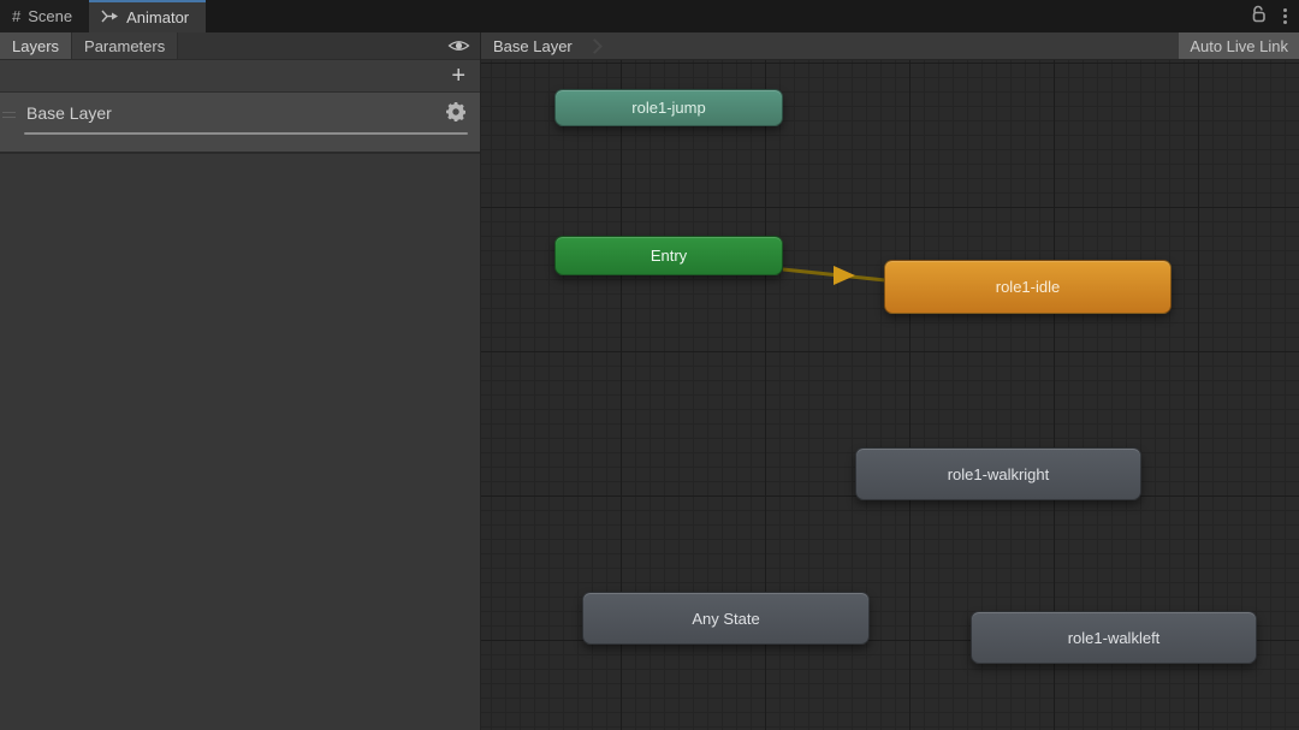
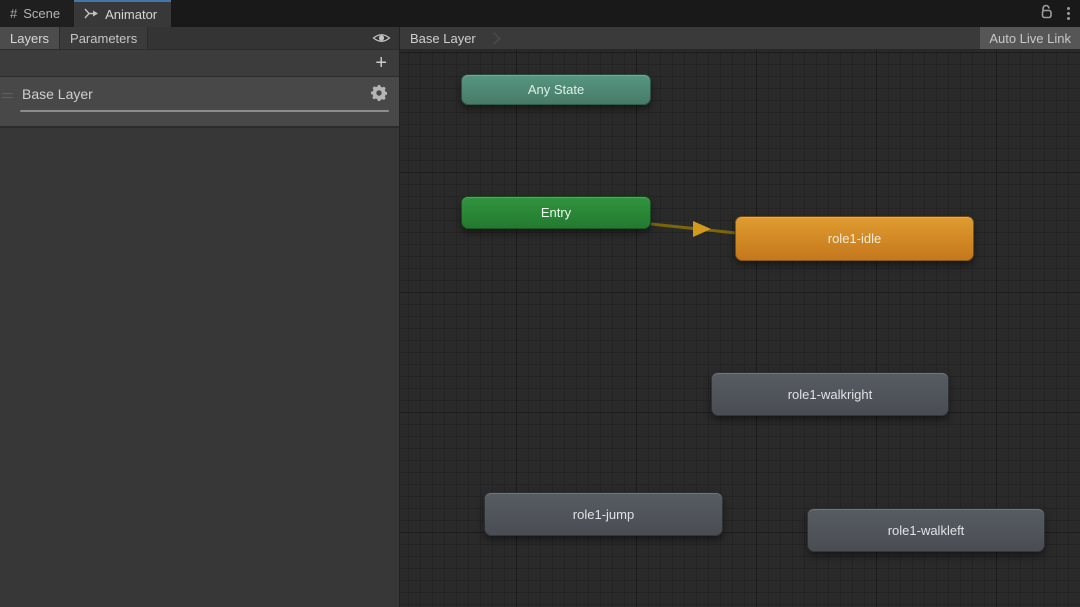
  #
  Scene
  Animator
  Layers
  Parameters
  +
  Base Layer
  Base Layer
  Auto Live Link
- role1-jump
+ Any State
  Entry
  role1-idle
  role1-walkright
- Any State
+ role1-jump
  role1-walkleft
